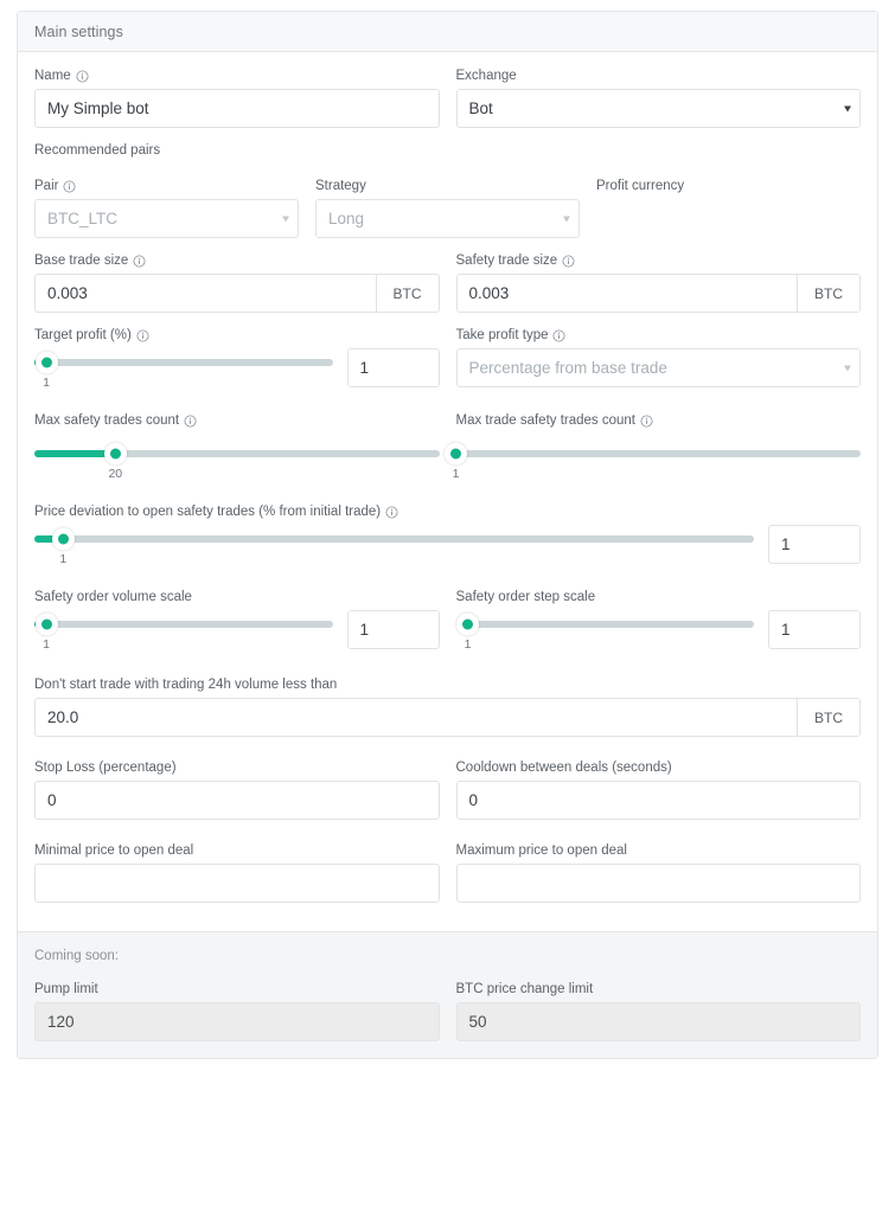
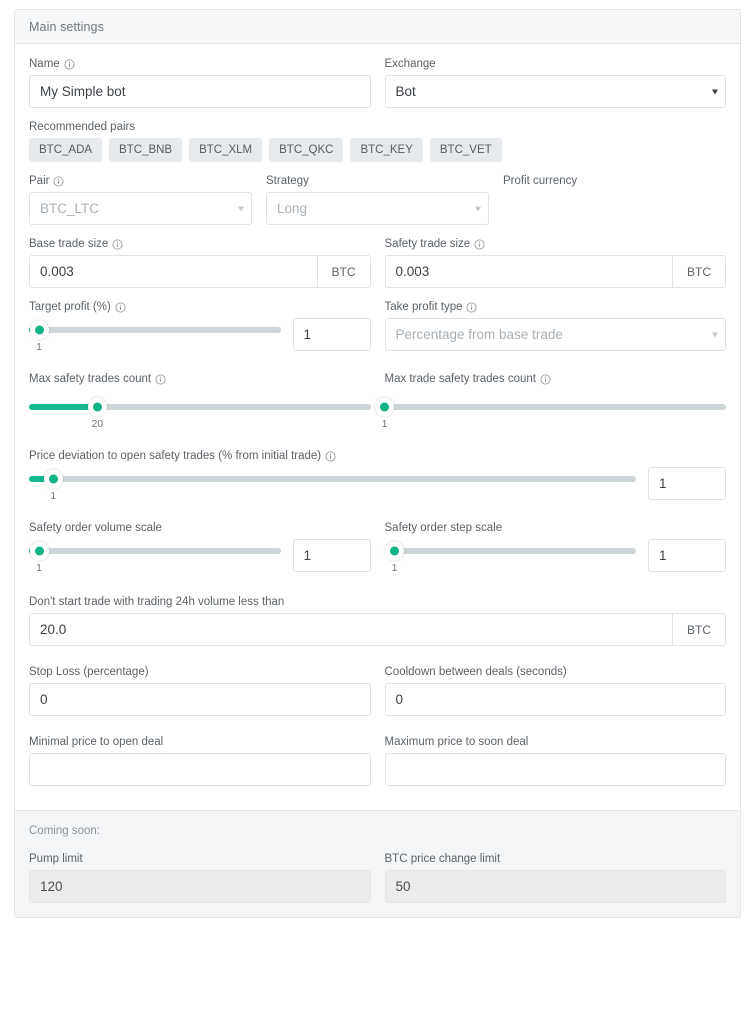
  Main settings
  Name
  My Simple bot
  Exchange
  Bot
  Recommended pairs
+ BTC_ADA
+ BTC_BNB
+ BTC_XLM
+ BTC_QKC
+ BTC_KEY
+ BTC_VET
  Pair
  BTC_LTC
  Strategy
  Long
  Profit currency
  Base trade size
  0.003
  BTC
  Safety trade size
  0.003
  BTC
  Target profit (%)
  1
  1
  Take profit type
  Percentage from base trade
  Max safety trades count
  20
  Max trade safety trades count
  1
  Price deviation to open safety trades (% from initial trade)
  1
  1
  Safety order volume scale
  1
  1
  Safety order step scale
  1
  1
  Don't start trade with trading 24h volume less than
  20.0
  BTC
  Stop Loss (percentage)
  0
  Cooldown between deals (seconds)
  0
  Minimal price to open deal
- Maximum price to open deal
+ Maximum price to soon deal
  Coming soon:
  Pump limit
  120
  BTC price change limit
  50
